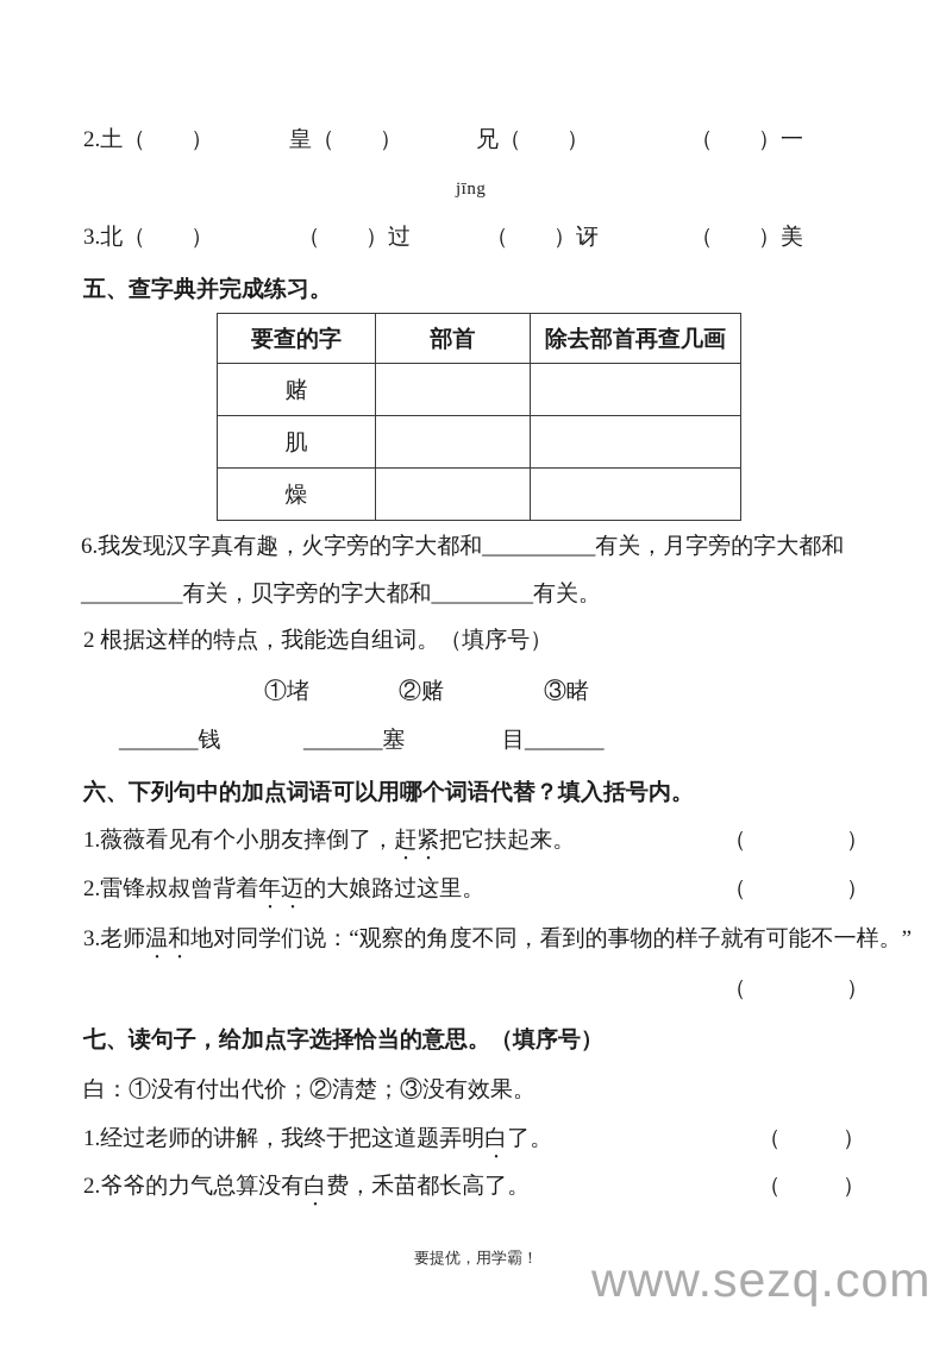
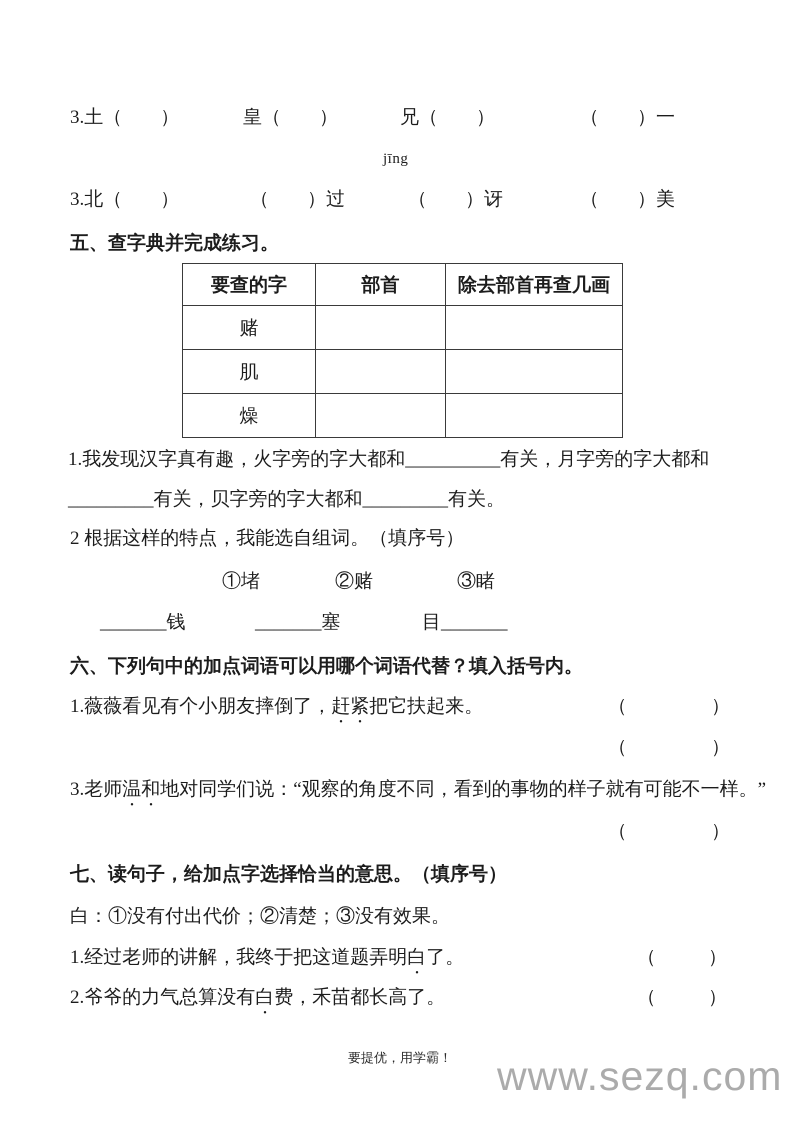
- 2.土（ ）
+ 3.土（ ）
  皇（ ）
  兄（ ）
  （ ）一
  jīng
  3.北（ ）
  （ ）过
  （ ）讶
  （ ）美
  五、查字典并完成练习。
  要查的字	部首	除去部首再查几画
  赌
  肌
  燥
- 6.我发现汉字真有趣，火字旁的字大都和__________有关，月字旁的字大都和
+ 1.我发现汉字真有趣，火字旁的字大都和__________有关，月字旁的字大都和
  _________有关，贝字旁的字大都和_________有关。
  2 根据这样的特点，我能选自组词。（填序号）
  ①堵
  ②赌
  ③睹
  _______钱
  _______塞
  目_______
  六、下列句中的加点词语可以用哪个词语代替？填入括号内。
  1.薇薇看见有个小朋友摔倒了，赶紧把它扶起来。
  （
  ）
- 2.雷锋叔叔曾背着年迈的大娘路过这里。
  （
  ）
  3.老师温和地对同学们说：“观察的角度不同，看到的事物的样子就有可能不一样。”
  （
  ）
  七、读句子，给加点字选择恰当的意思。（填序号）
  白：①没有付出代价；②清楚；③没有效果。
  1.经过老师的讲解，我终于把这道题弄明白了。
  （
  ）
  2.爷爷的力气总算没有白费，禾苗都长高了。
  （
  ）
  要提优，用学霸！
  www.sezq.com
